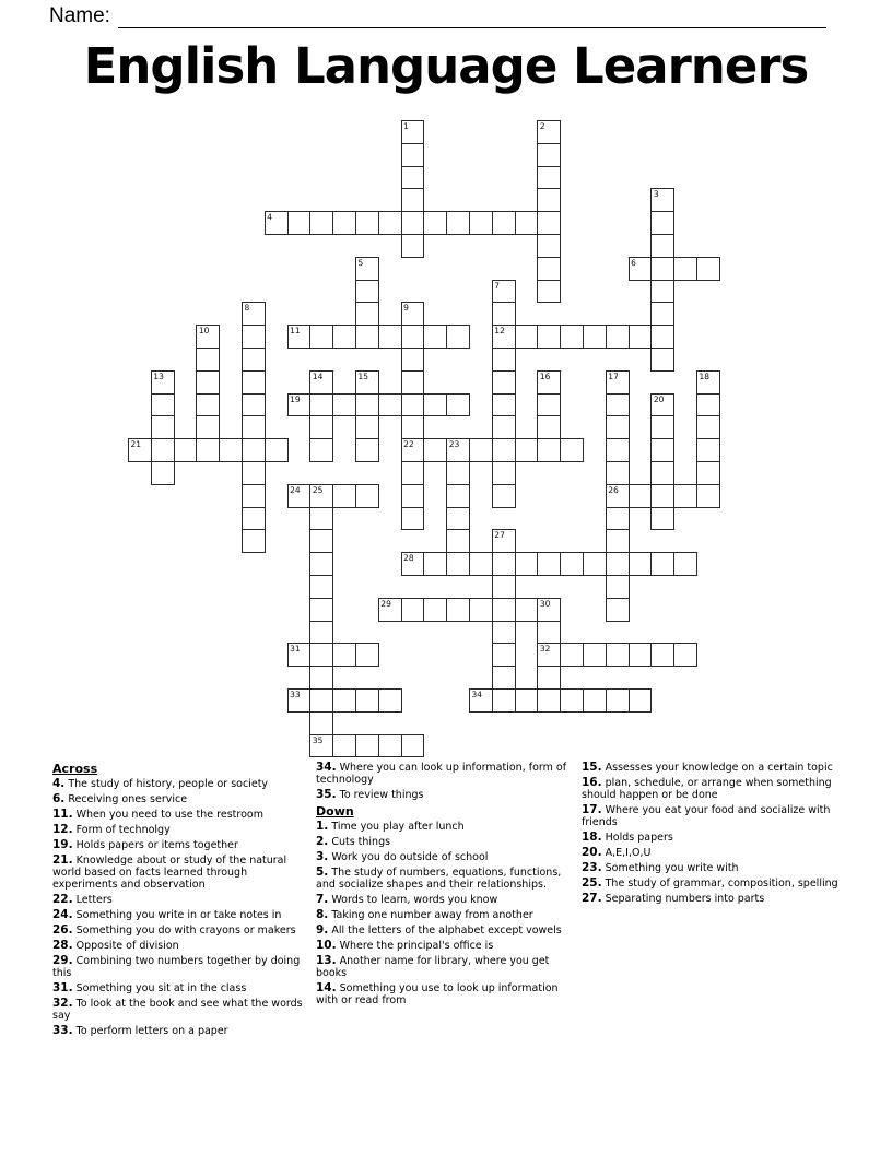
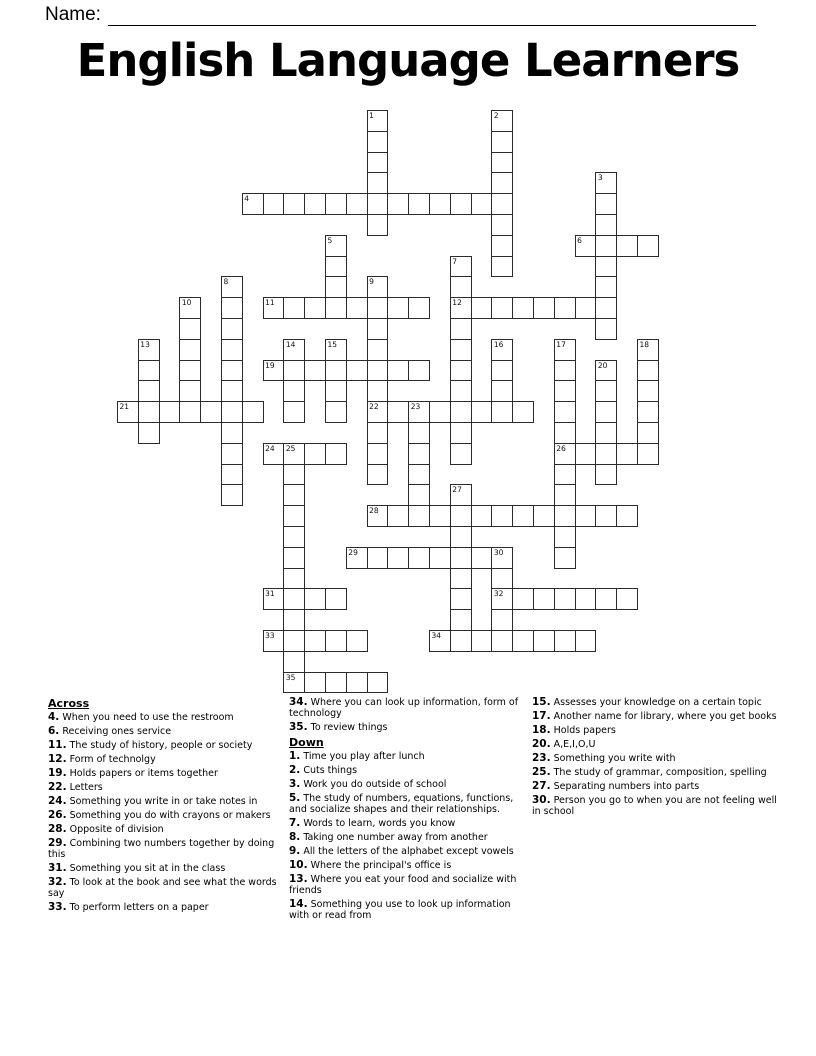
  Name:
  English Language Learners
  1
  2
  3
  4
  5
  6
  7
  12
  8
  9
  22
  10
  11
  13
  14
  15
  16
  17
  26
  18
  19
  20
  21
  23
  24
  25
  35
  27
  28
  29
  30
  32
  31
  33
  34
  Across
- 4. The study of history, people or society
+ 4. When you need to use the restroom
  6. Receiving ones service
- 11. When you need to use the restroom
+ 11. The study of history, people or society
  12. Form of technolgy
  19. Holds papers or items together
- 21. Knowledge about or study of the natural world based on facts learned through experiments and observation
  22. Letters
  24. Something you write in or take notes in
  26. Something you do with crayons or makers
  28. Opposite of division
  29. Combining two numbers together by doing this
  31. Something you sit at in the class
  32. To look at the book and see what the words say
  33. To perform letters on a paper
  34. Where you can look up information, form of technology
  35. To review things
  Down
  1. Time you play after lunch
  2. Cuts things
  3. Work you do outside of school
  5. The study of numbers, equations, functions, and socialize shapes and their relationships.
  7. Words to learn, words you know
  8. Taking one number away from another
  9. All the letters of the alphabet except vowels
  10. Where the principal's office is
- 13. Another name for library, where you get books
+ 13. Where you eat your food and socialize with friends
  14. Something you use to look up information with or read from
  15. Assesses your knowledge on a certain topic
- 16. plan, schedule, or arrange when something should happen or be done
- 17. Where you eat your food and socialize with friends
+ 17. Another name for library, where you get books
  18. Holds papers
  20. A,E,I,O,U
  23. Something you write with
  25. The study of grammar, composition, spelling
  27. Separating numbers into parts
+ 30. Person you go to when you are not feeling well in school
